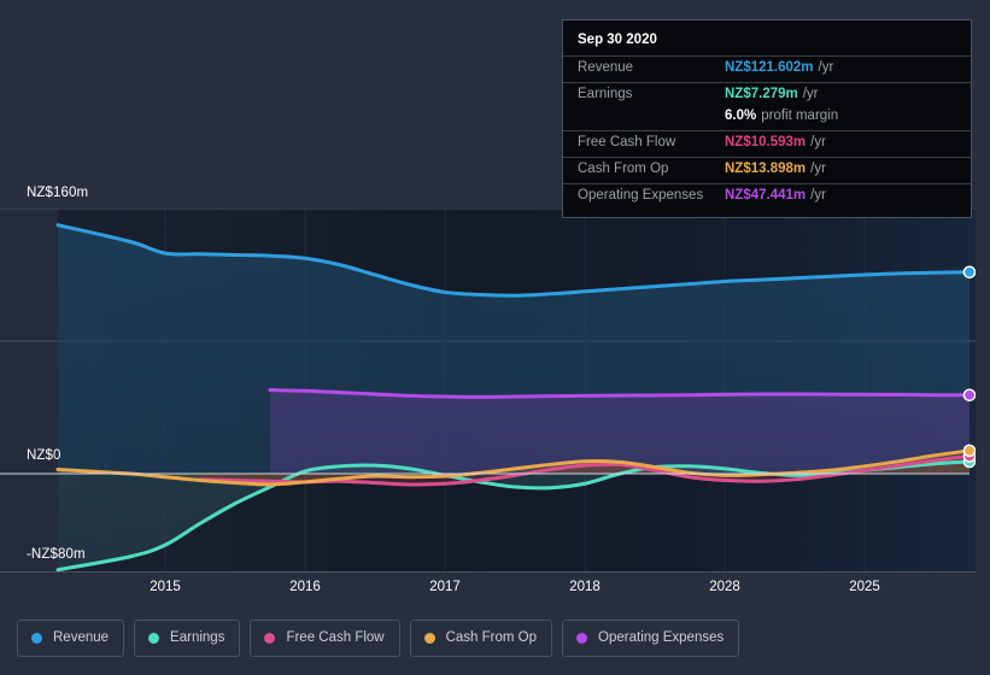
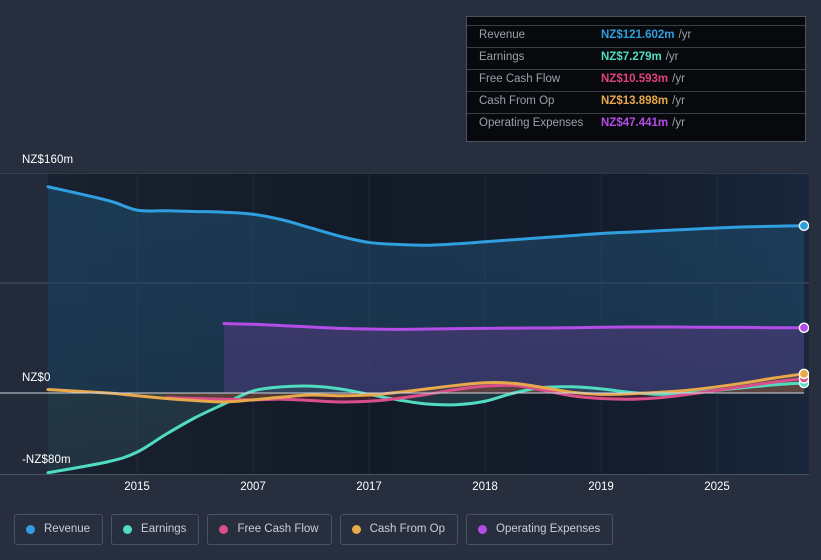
  NZ$160m
  NZ$0
  -NZ$80m
  2015
- 2016
+ 2007
  2017
  2018
- 2028
+ 2019
  2025
- Sep 30 2020
  Revenue
  NZ$121.602m
  /yr
  Earnings
  NZ$7.279m
  /yr
- 6.0%
- profit margin
  Free Cash Flow
  NZ$10.593m
  /yr
  Cash From Op
  NZ$13.898m
  /yr
  Operating Expenses
  NZ$47.441m
  /yr
  Revenue
  Earnings
  Free Cash Flow
  Cash From Op
  Operating Expenses
